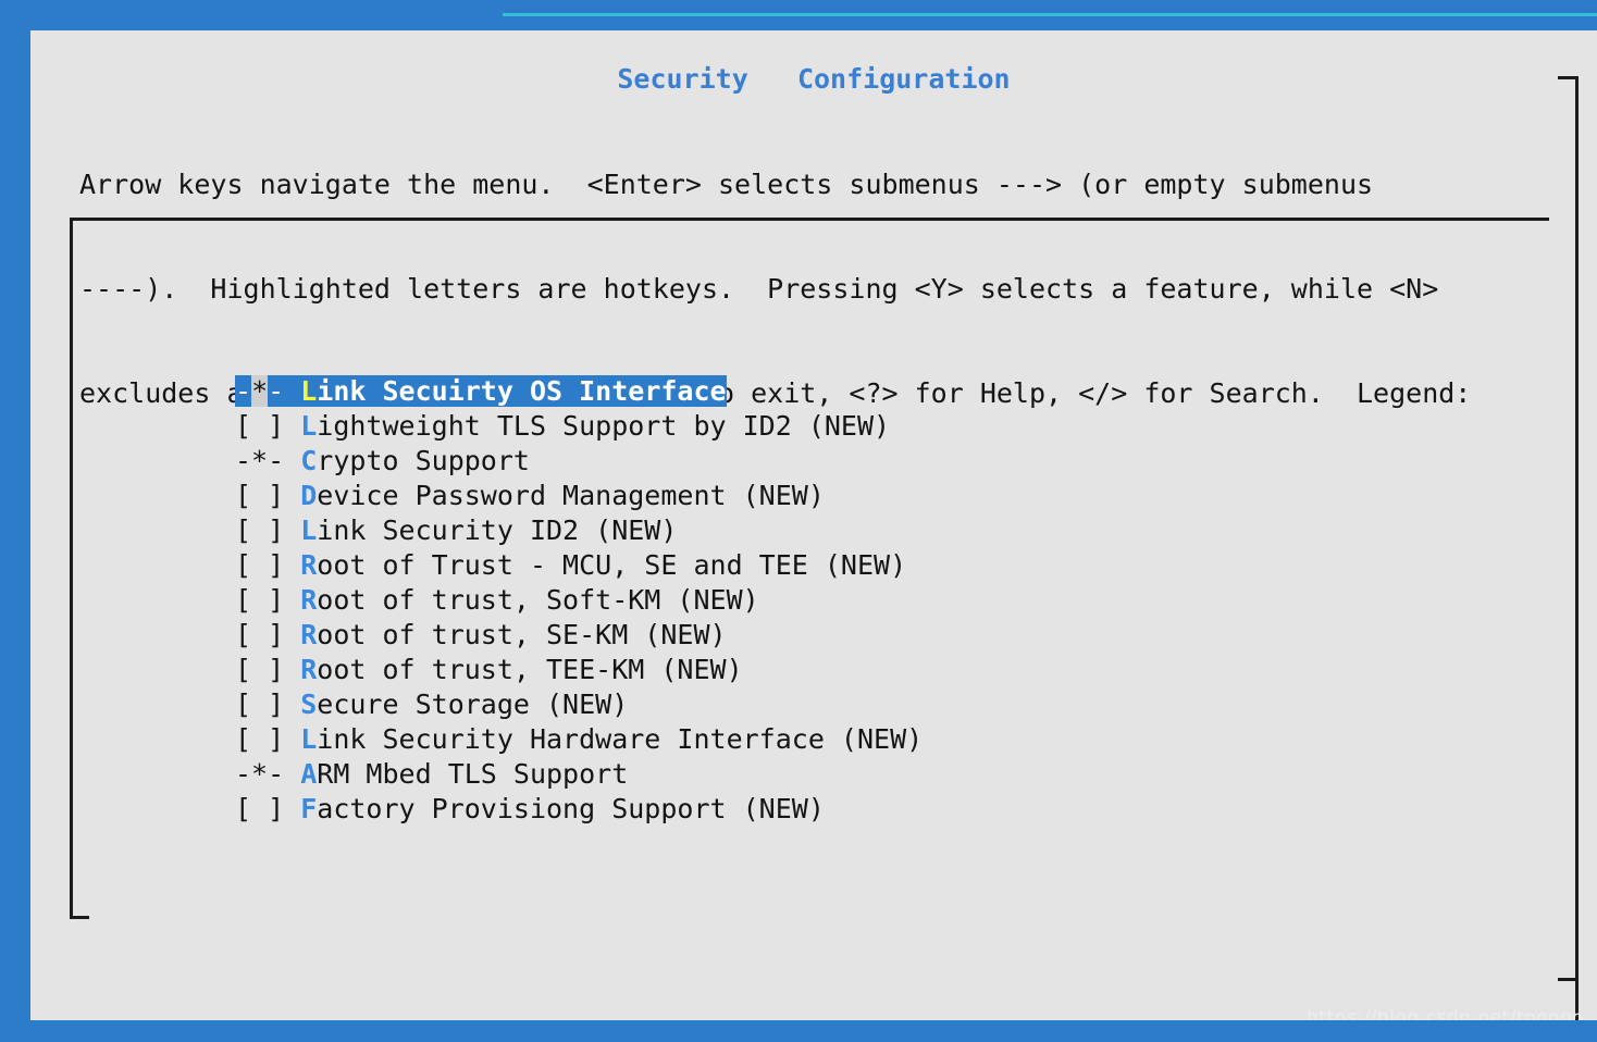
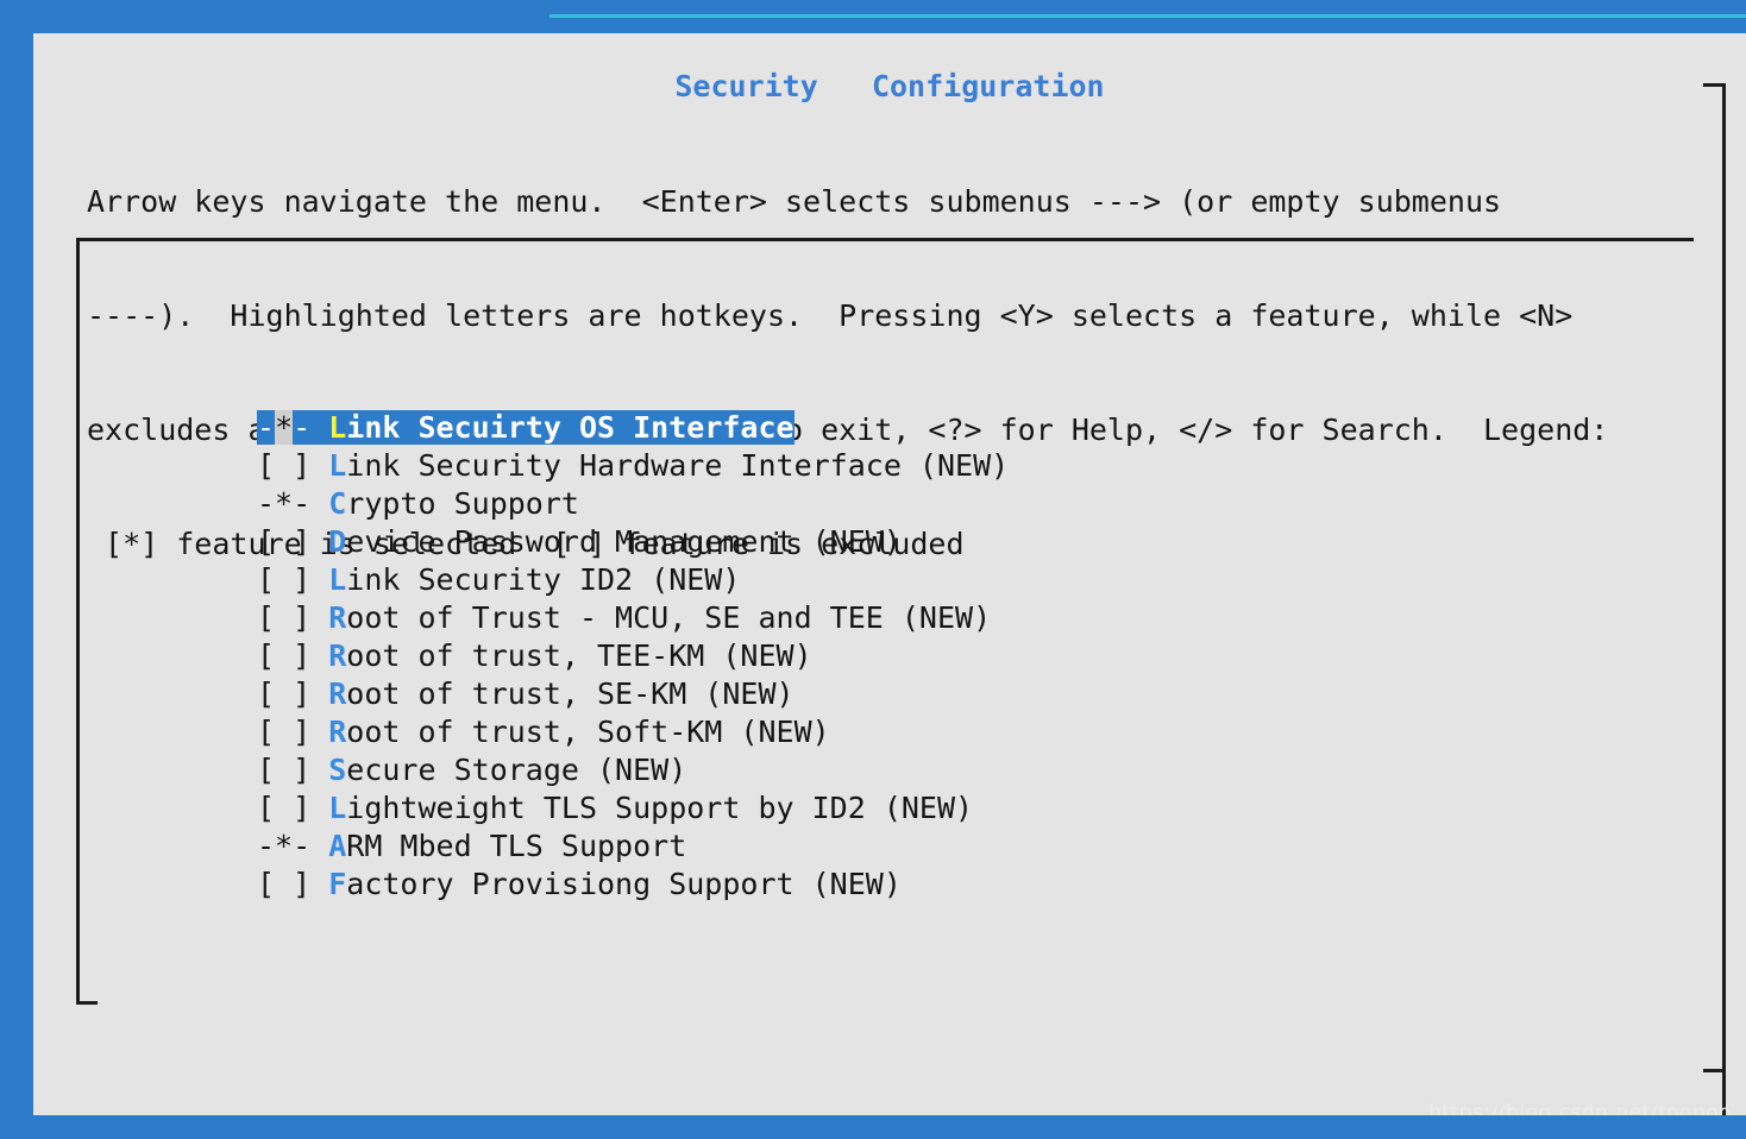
  Security Configuration
  Arrow keys navigate the menu. <Enter> selects submenus ---> (or empty submenus
  ----). Highlighted letters are hotkeys. Pressing <Y> selects a feature, while <N>
+ [*] feature is selected [ ] feature is excluded
  -*- Link Secuirty OS Interface
- [ ] Lightweight TLS Support by ID2 (NEW)
+ [ ] Link Security Hardware Interface (NEW)
  -*- Crypto Support
  [ ] Device Password Management (NEW)
  [ ] Link Security ID2 (NEW)
  [ ] Root of Trust - MCU, SE and TEE (NEW)
- [ ] Root of trust, Soft-KM (NEW)
+ [ ] Root of trust, TEE-KM (NEW)
  [ ] Root of trust, SE-KM (NEW)
- [ ] Root of trust, TEE-KM (NEW)
+ [ ] Root of trust, Soft-KM (NEW)
  [ ] Secure Storage (NEW)
- [ ] Link Security Hardware Interface (NEW)
+ [ ] Lightweight TLS Support by ID2 (NEW)
  -*- ARM Mbed TLS Support
  [ ] Factory Provisiong Support (NEW)
  https://blog.csdn.net/toopoo
